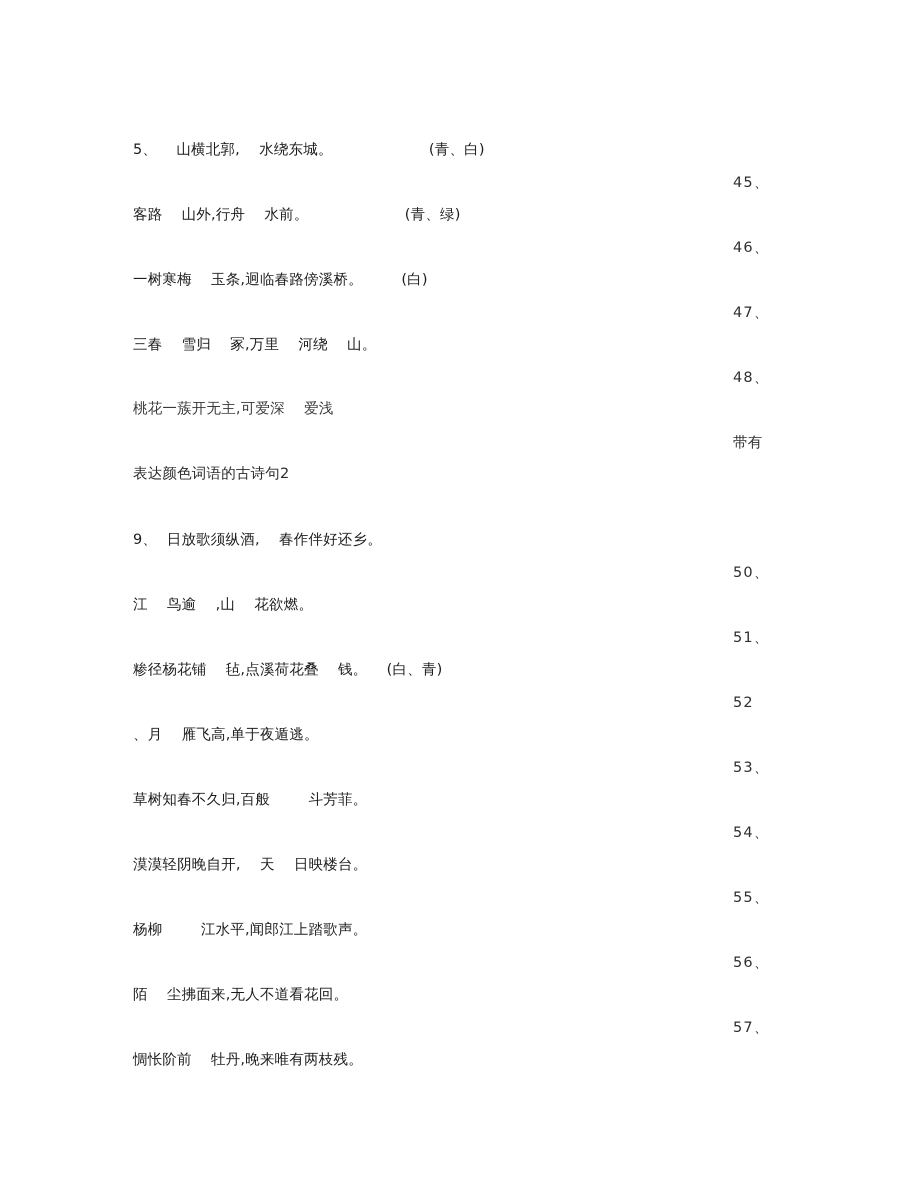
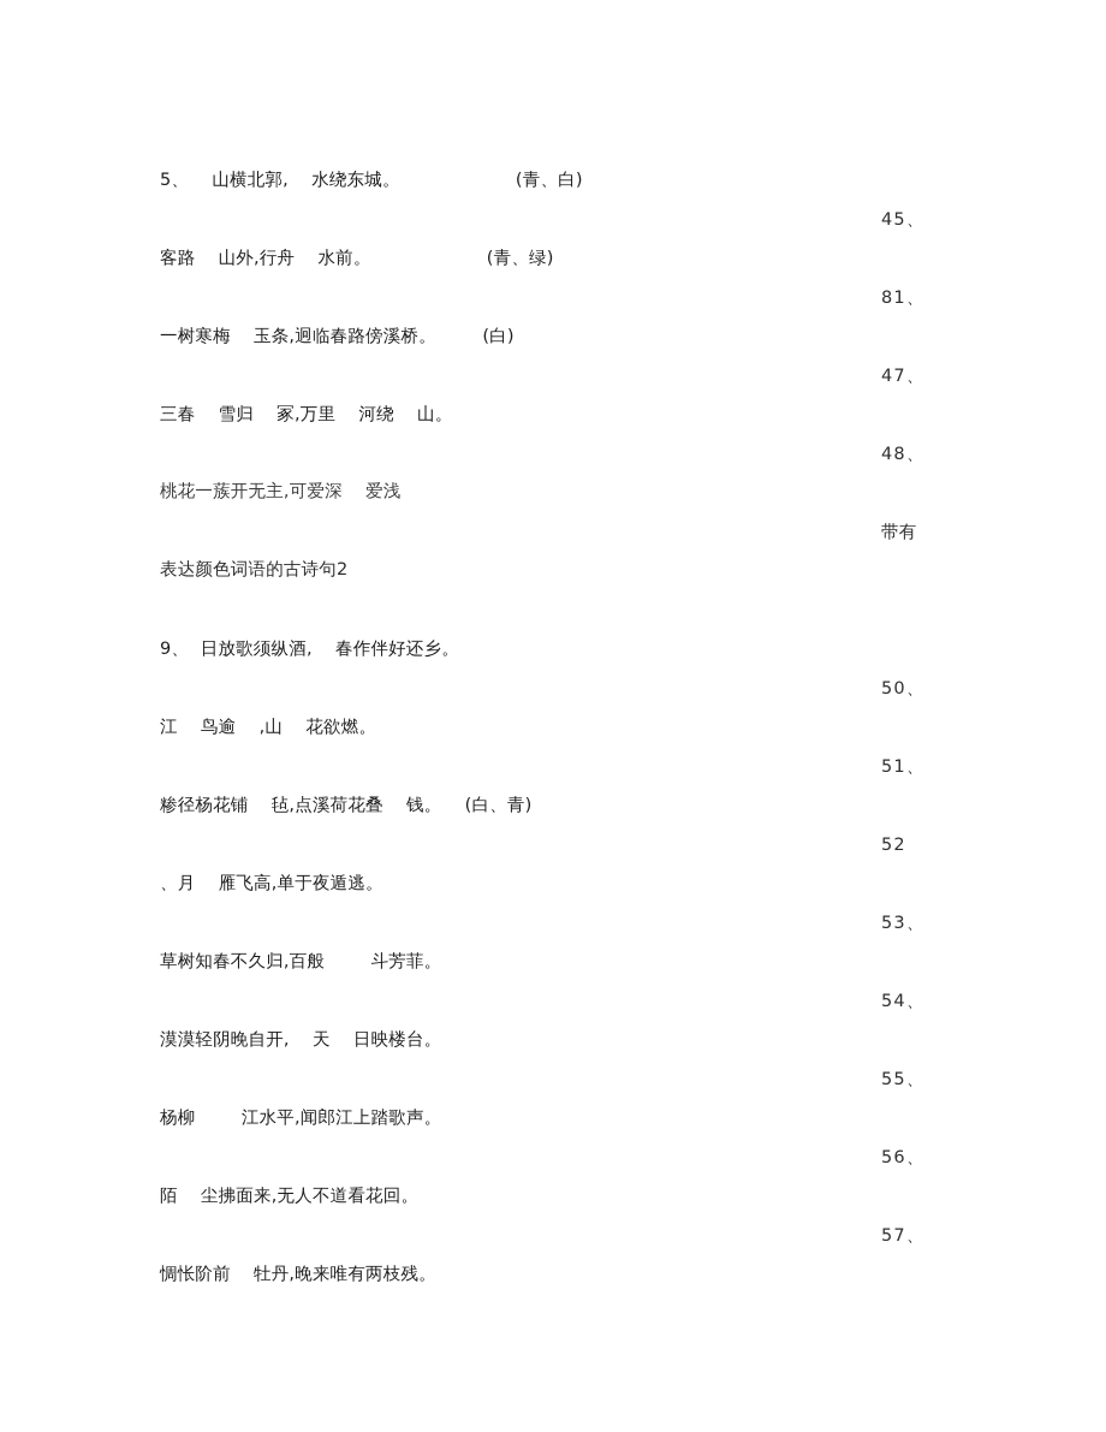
  5、 山横北郭, 水绕东城。 (青、白)
  客路 山外,行舟 水前。 (青、绿)
  一树寒梅 玉条,迥临春路傍溪桥。 (白)
  三春 雪归 冢,万里 河绕 山。
  桃花一蔟开无主,可爱深 爱浅
  表达颜色词语的古诗句2
  9、 日放歌须纵酒, 春作伴好还乡。
  江 鸟逾 ,山 花欲燃。
  糁径杨花铺 毡,点溪荷花叠 钱。 (白、青)
  、月 雁飞高,单于夜遁逃。
  草树知春不久归,百般 斗芳菲。
  漠漠轻阴晚自开, 天 日映楼台。
  杨柳 江水平,闻郎江上踏歌声。
  陌 尘拂面来,无人不道看花回。
  惆怅阶前 牡丹,晚来唯有两枝残。
  45、
- 46、
+ 81、
  47、
  48、
  带有
  50、
  51、
  52
  53、
  54、
  55、
  56、
  57、
